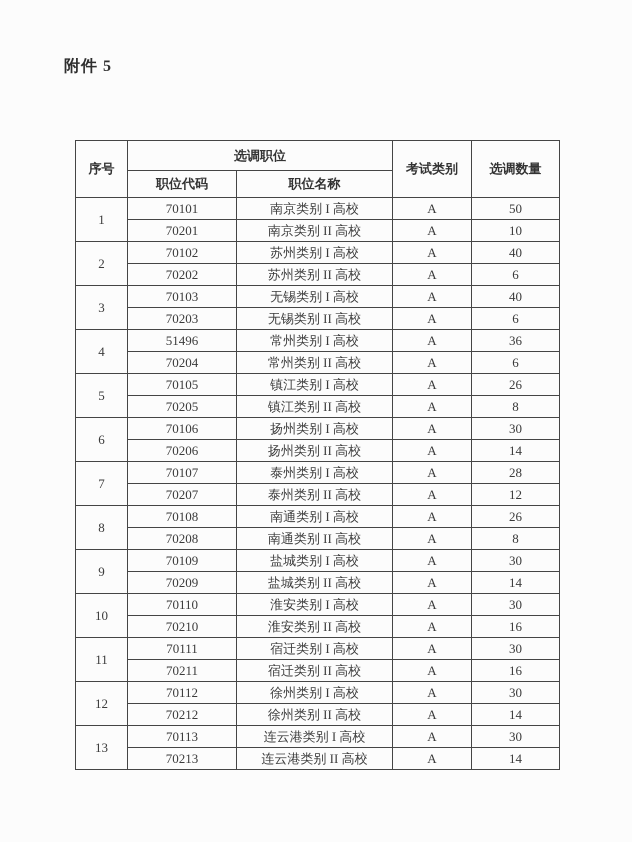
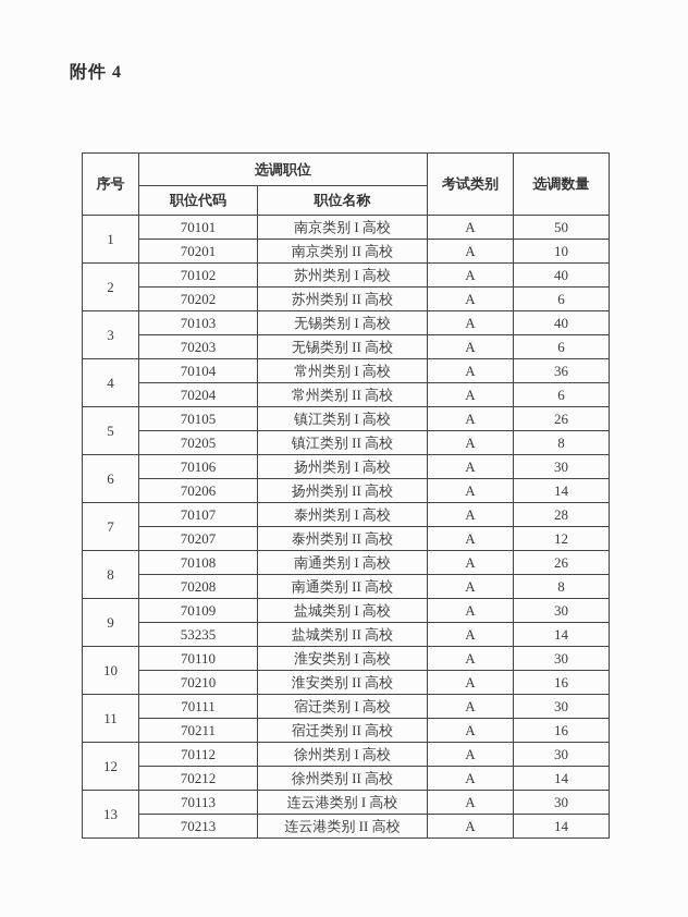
- 附件 5
+ 附件 4
  序号	选调职位	考试类别	选调数量
  职位代码	职位名称
  1	70101	南京类别 I 高校	A	50
  70201	南京类别 II 高校	A	10
  2	70102	苏州类别 I 高校	A	40
  70202	苏州类别 II 高校	A	6
  3	70103	无锡类别 I 高校	A	40
  70203	无锡类别 II 高校	A	6
- 4	51496	常州类别 I 高校	A	36
+ 4	70104	常州类别 I 高校	A	36
  70204	常州类别 II 高校	A	6
  5	70105	镇江类别 I 高校	A	26
  70205	镇江类别 II 高校	A	8
  6	70106	扬州类别 I 高校	A	30
  70206	扬州类别 II 高校	A	14
  7	70107	泰州类别 I 高校	A	28
  70207	泰州类别 II 高校	A	12
  8	70108	南通类别 I 高校	A	26
  70208	南通类别 II 高校	A	8
  9	70109	盐城类别 I 高校	A	30
- 70209	盐城类别 II 高校	A	14
+ 53235	盐城类别 II 高校	A	14
  10	70110	淮安类别 I 高校	A	30
  70210	淮安类别 II 高校	A	16
  11	70111	宿迁类别 I 高校	A	30
  70211	宿迁类别 II 高校	A	16
  12	70112	徐州类别 I 高校	A	30
  70212	徐州类别 II 高校	A	14
  13	70113	连云港类别 I 高校	A	30
  70213	连云港类别 II 高校	A	14
